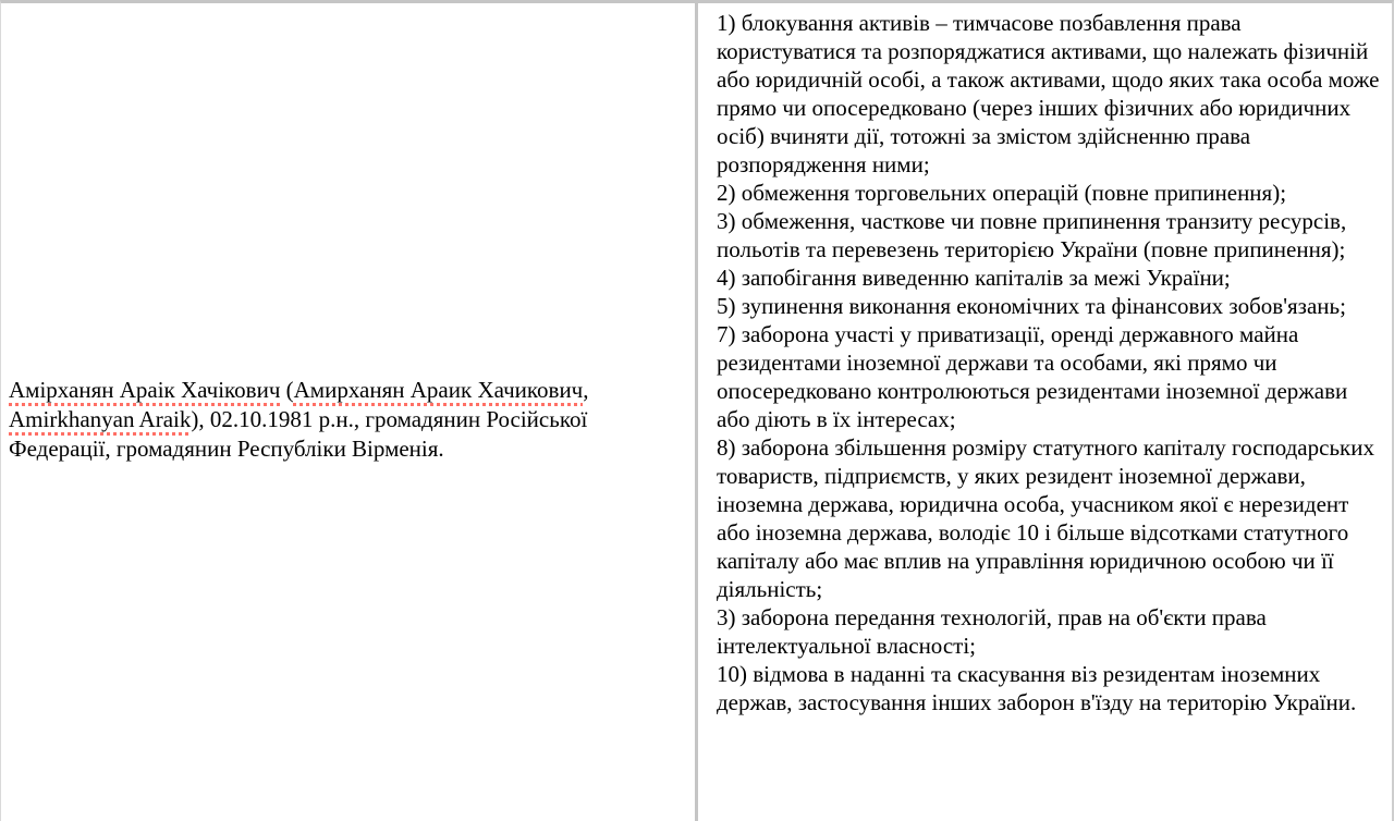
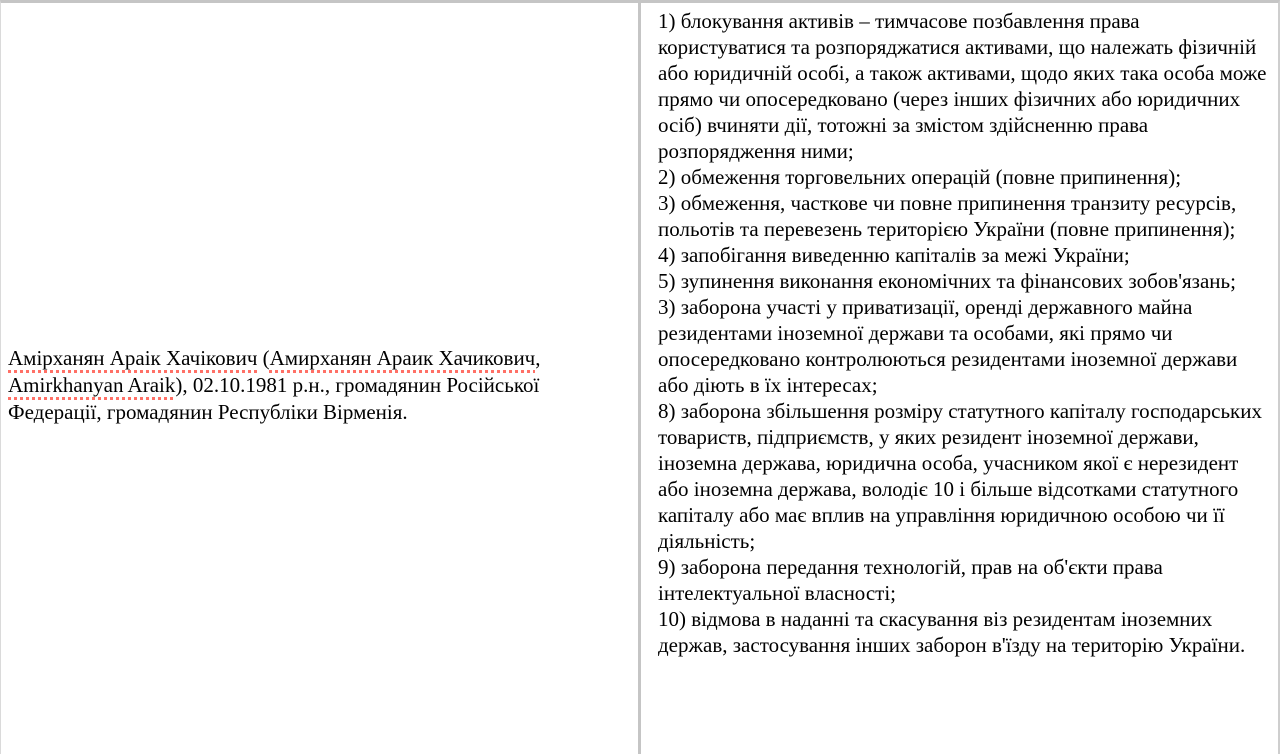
  Амірханян Араік Хачікович (Амирханян Араик Хачикович, Amirkhanyan Araik), 02.10.1981 р.н., громадянин Російської Федерації, громадянин Республіки Вірменія.
  1) блокування активів – тимчасове позбавлення права користуватися та розпоряджатися активами, що належать фізичній або юридичній особі, а також активами, щодо яких така особа може прямо чи опосередковано (через інших фізичних або юридичних осіб) вчиняти дії, тотожні за змістом здійсненню права розпорядження ними;
  2) обмеження торговельних операцій (повне припинення);
  3) обмеження, часткове чи повне припинення транзиту ресурсів, польотів та перевезень територією України (повне припинення);
  4) запобігання виведенню капіталів за межі України;
  5) зупинення виконання економічних та фінансових зобов'язань;
- 7) заборона участі у приватизації, оренді державного майна резидентами іноземної держави та особами, які прямо чи опосередковано контролюються резидентами іноземної держави або діють в їх інтересах;
+ 3) заборона участі у приватизації, оренді державного майна резидентами іноземної держави та особами, які прямо чи опосередковано контролюються резидентами іноземної держави або діють в їх інтересах;
  8) заборона збільшення розміру статутного капіталу господарських товариств, підприємств, у яких резидент іноземної держави, іноземна держава, юридична особа, учасником якої є нерезидент або іноземна держава, володіє 10 і більше відсотками статутного капіталу або має вплив на управління юридичною особою чи її діяльність;
- 3) заборона передання технологій, прав на об'єкти права інтелектуальної власності;
+ 9) заборона передання технологій, прав на об'єкти права інтелектуальної власності;
  10) відмова в наданні та скасування віз резидентам іноземних держав, застосування інших заборон в'їзду на територію України.
